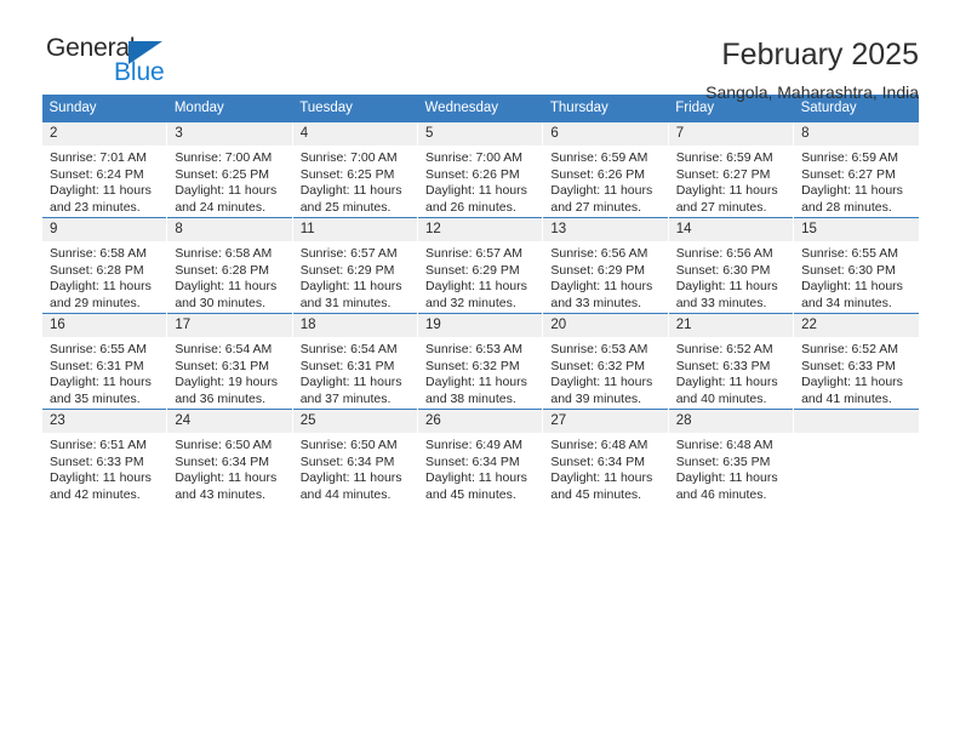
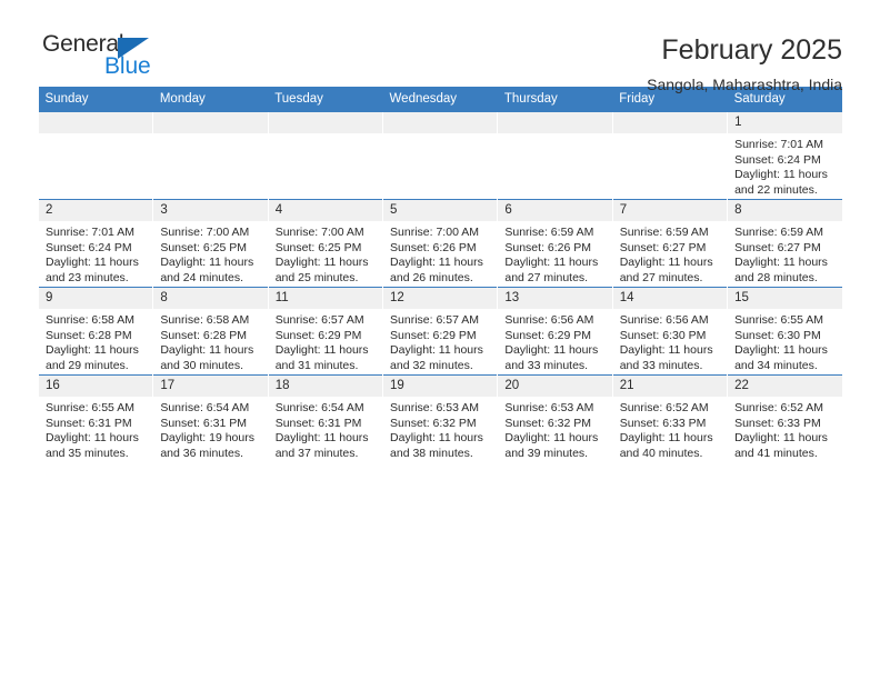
  General
  Blue
  February 2025
  Sangola, Maharashtra, India
  Sunday	Monday	Tuesday	Wednesday	Thursday	Friday	Saturday
+ 						1Sunrise: 7:01 AMSunset: 6:24 PMDaylight: 11 hours and 22 minutes.
  2Sunrise: 7:01 AMSunset: 6:24 PMDaylight: 11 hours and 23 minutes.	3Sunrise: 7:00 AMSunset: 6:25 PMDaylight: 11 hours and 24 minutes.	4Sunrise: 7:00 AMSunset: 6:25 PMDaylight: 11 hours and 25 minutes.	5Sunrise: 7:00 AMSunset: 6:26 PMDaylight: 11 hours and 26 minutes.	6Sunrise: 6:59 AMSunset: 6:26 PMDaylight: 11 hours and 27 minutes.	7Sunrise: 6:59 AMSunset: 6:27 PMDaylight: 11 hours and 27 minutes.	8Sunrise: 6:59 AMSunset: 6:27 PMDaylight: 11 hours and 28 minutes.
  9Sunrise: 6:58 AMSunset: 6:28 PMDaylight: 11 hours and 29 minutes.	8Sunrise: 6:58 AMSunset: 6:28 PMDaylight: 11 hours and 30 minutes.	11Sunrise: 6:57 AMSunset: 6:29 PMDaylight: 11 hours and 31 minutes.	12Sunrise: 6:57 AMSunset: 6:29 PMDaylight: 11 hours and 32 minutes.	13Sunrise: 6:56 AMSunset: 6:29 PMDaylight: 11 hours and 33 minutes.	14Sunrise: 6:56 AMSunset: 6:30 PMDaylight: 11 hours and 33 minutes.	15Sunrise: 6:55 AMSunset: 6:30 PMDaylight: 11 hours and 34 minutes.
  16Sunrise: 6:55 AMSunset: 6:31 PMDaylight: 11 hours and 35 minutes.	17Sunrise: 6:54 AMSunset: 6:31 PMDaylight: 19 hours and 36 minutes.	18Sunrise: 6:54 AMSunset: 6:31 PMDaylight: 11 hours and 37 minutes.	19Sunrise: 6:53 AMSunset: 6:32 PMDaylight: 11 hours and 38 minutes.	20Sunrise: 6:53 AMSunset: 6:32 PMDaylight: 11 hours and 39 minutes.	21Sunrise: 6:52 AMSunset: 6:33 PMDaylight: 11 hours and 40 minutes.	22Sunrise: 6:52 AMSunset: 6:33 PMDaylight: 11 hours and 41 minutes.
- 23Sunrise: 6:51 AMSunset: 6:33 PMDaylight: 11 hours and 42 minutes.	24Sunrise: 6:50 AMSunset: 6:34 PMDaylight: 11 hours and 43 minutes.	25Sunrise: 6:50 AMSunset: 6:34 PMDaylight: 11 hours and 44 minutes.	26Sunrise: 6:49 AMSunset: 6:34 PMDaylight: 11 hours and 45 minutes.	27Sunrise: 6:48 AMSunset: 6:34 PMDaylight: 11 hours and 45 minutes.	28Sunrise: 6:48 AMSunset: 6:35 PMDaylight: 11 hours and 46 minutes.
